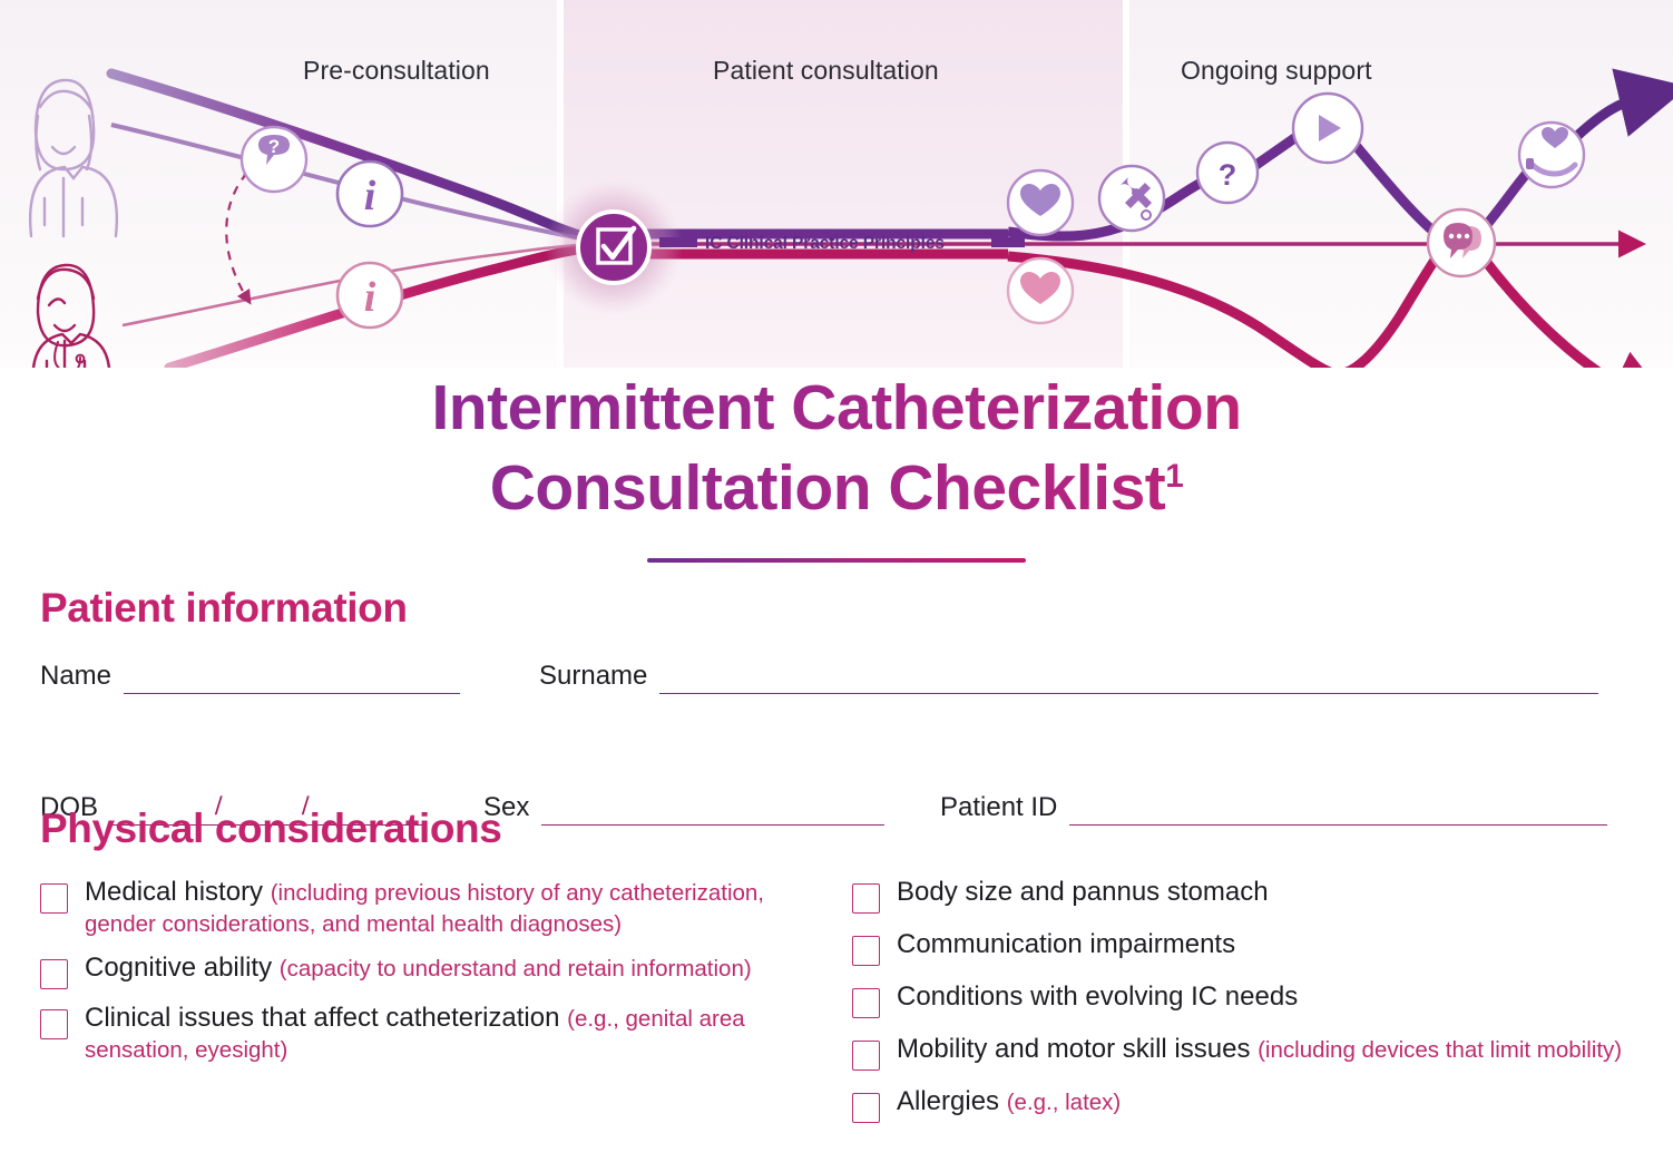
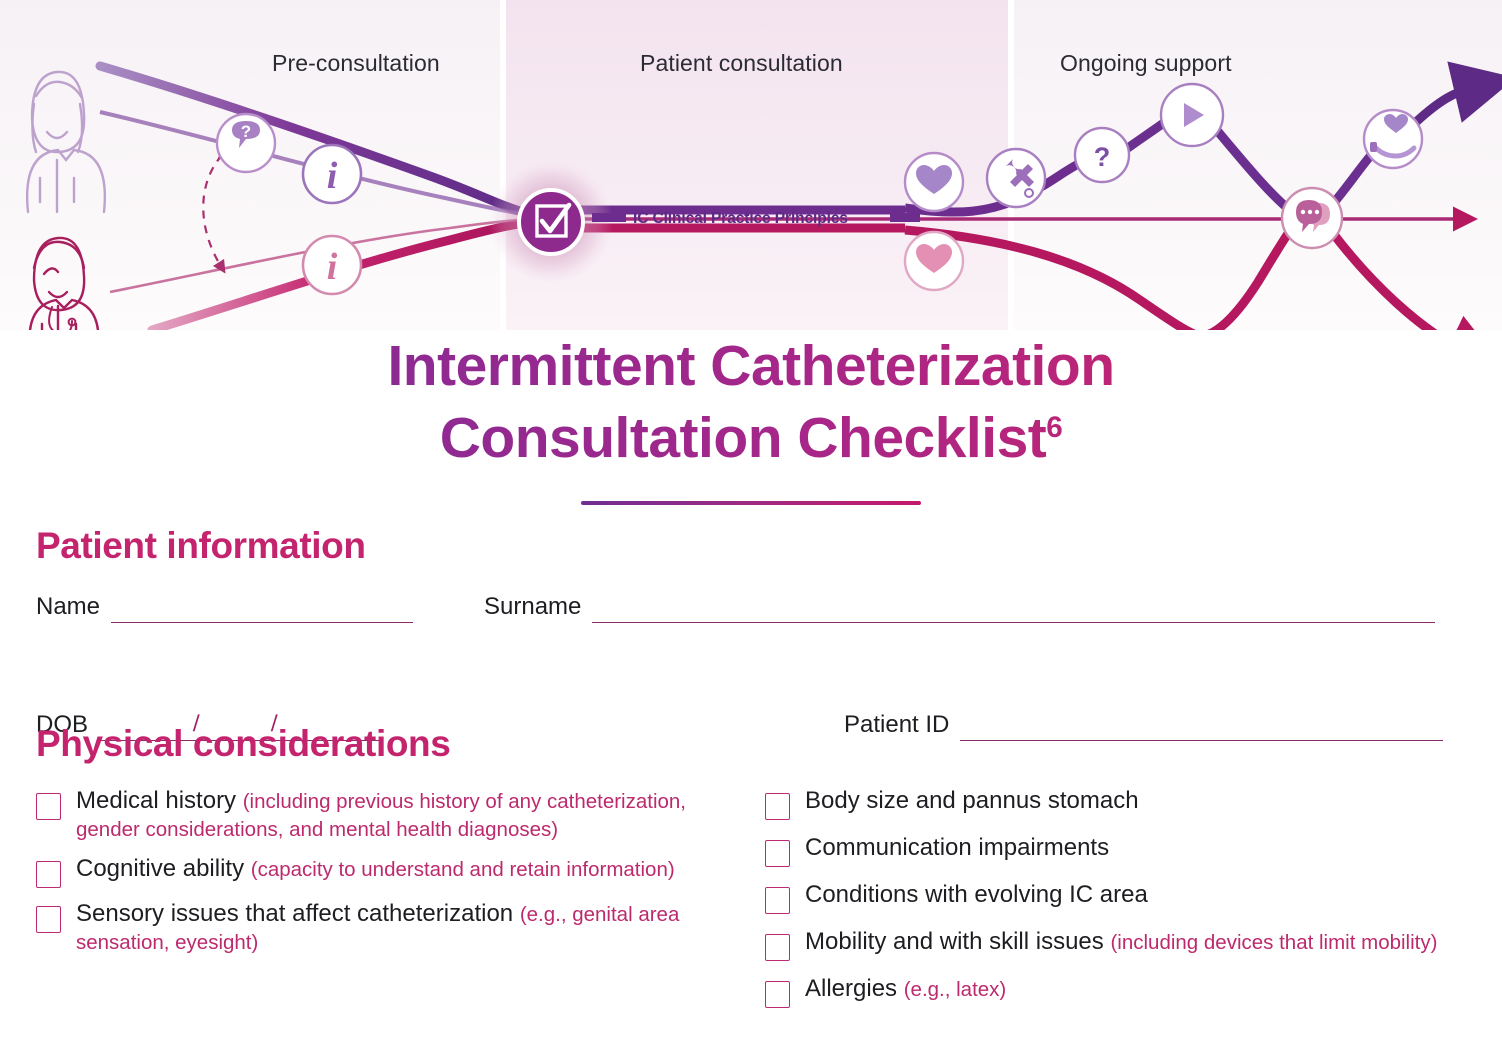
  ?
  i
  i
  ?
  Pre-consultation
  Patient consultation
  Ongoing support
  IC Clinical Practice Principles
  Intermittent Catheterization
- Consultation Checklist1
+ Consultation Checklist6
  Patient information
  Name
  Surname
  DOB
- Sex
  Patient ID
  Physical considerations
  Medical history (including previous history of any catheterization, gender considerations, and mental health diagnoses)
  Cognitive ability (capacity to understand and retain information)
- Clinical issues that affect catheterization (e.g., genital area sensation, eyesight)
+ Sensory issues that affect catheterization (e.g., genital area sensation, eyesight)
  Body size and pannus stomach
  Communication impairments
- Conditions with evolving IC needs
+ Conditions with evolving IC area
- Mobility and motor skill issues (including devices that limit mobility)
+ Mobility and with skill issues (including devices that limit mobility)
  Allergies (e.g., latex)
